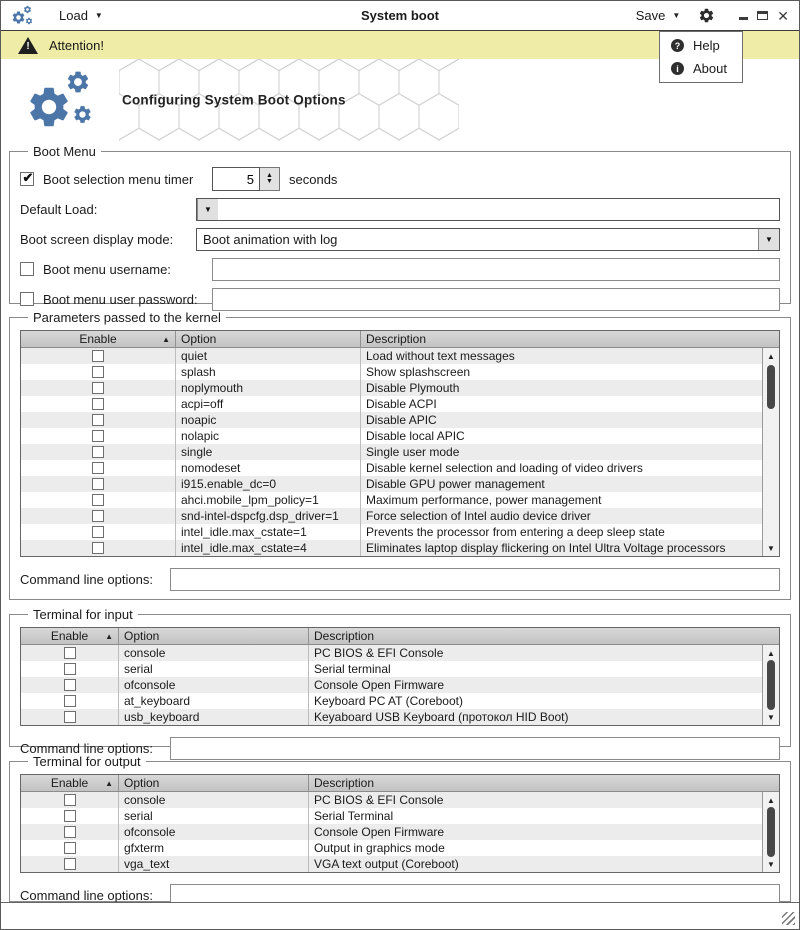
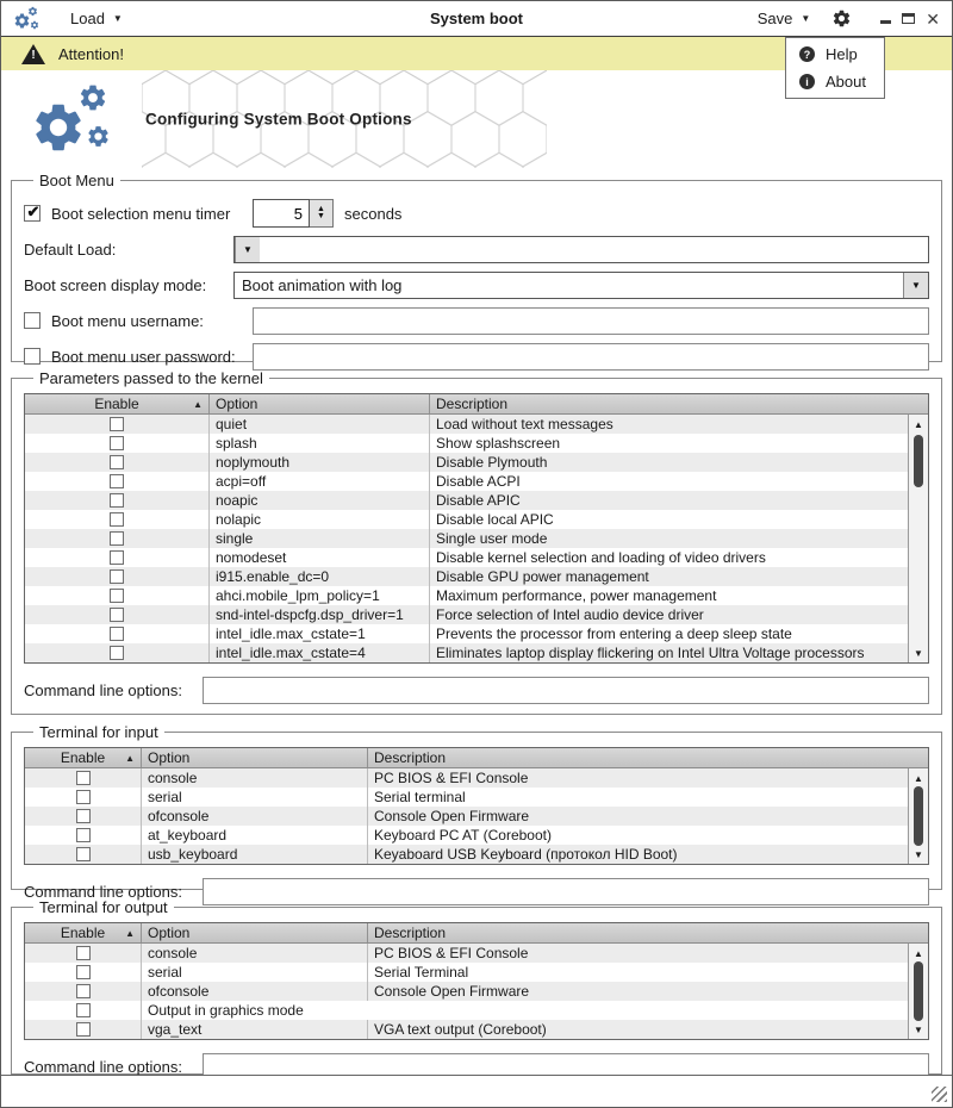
  Load
  ▼
  System boot
  Save
  ▼
  ✕
  !
  Attention!
  ?
  Help
  i
  About
  Configuring System Boot Options
  Boot Menu
  ✔
  Boot selection menu timer
  5
  seconds
  Default Load:
  ▼
  Boot screen display mode:
  Boot animation with log
  ▼
  Boot menu username:
  Boot menu user password:
  Parameters passed to the kernel
  Enable
  ▲
  Option
  Description
  quiet
  Load without text messages
  splash
  Show splashscreen
  noplymouth
  Disable Plymouth
  acpi=off
  Disable ACPI
  noapic
  Disable APIC
  nolapic
  Disable local APIC
  single
  Single user mode
  nomodeset
  Disable kernel selection and loading of video drivers
  i915.enable_dc=0
  Disable GPU power management
  ahci.mobile_lpm_policy=1
  Maximum performance, power management
  snd-intel-dspcfg.dsp_driver=1
  Force selection of Intel audio device driver
  intel_idle.max_cstate=1
  Prevents the processor from entering a deep sleep state
  intel_idle.max_cstate=4
  Eliminates laptop display flickering on Intel Ultra Voltage processors
  ▲
  ▼
  Command line options:
  Terminal for input
  Enable
  ▲
  Option
  Description
  console
  PC BIOS & EFI Console
  serial
  Serial terminal
  ofconsole
  Console Open Firmware
  at_keyboard
  Keyboard PC AT (Coreboot)
  usb_keyboard
  Keyaboard USB Keyboard (протокол HID Boot)
  ▲
  ▼
  Command line options:
  Terminal for output
  Enable
  ▲
  Option
  Description
  console
  PC BIOS & EFI Console
  serial
  Serial Terminal
  ofconsole
  Console Open Firmware
- gfxterm
  Output in graphics mode
  vga_text
  VGA text output (Coreboot)
  ▲
  ▼
  Command line options:
